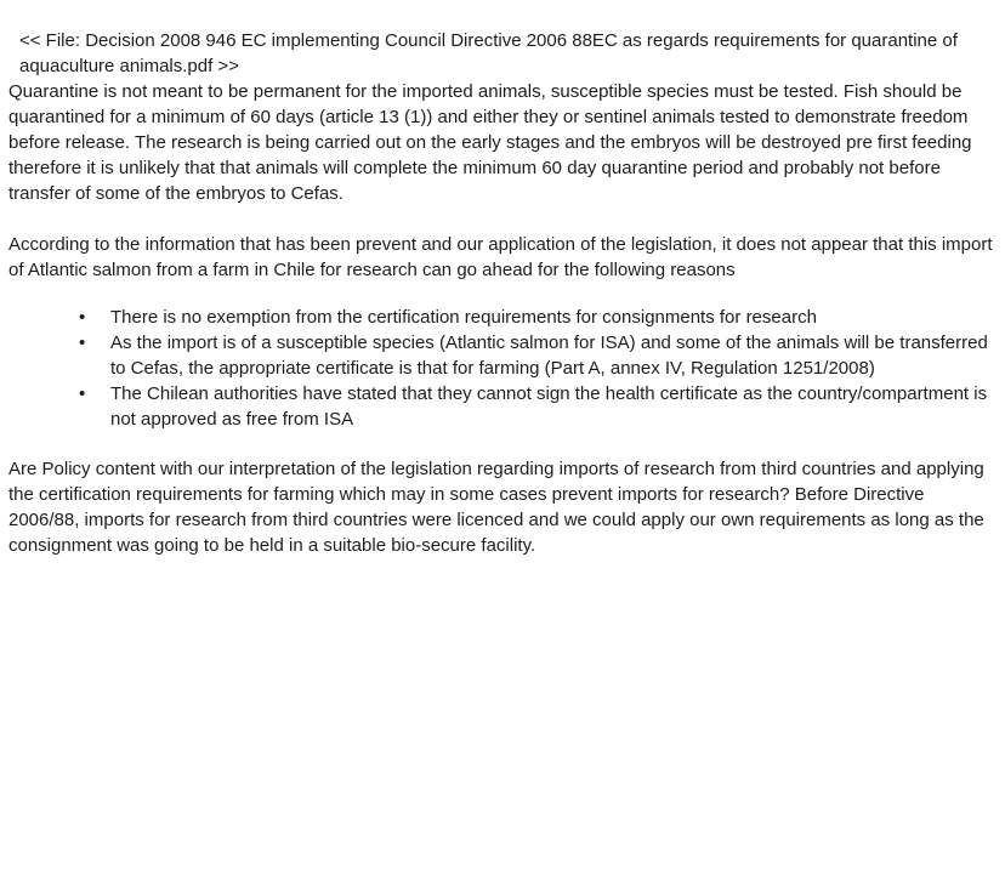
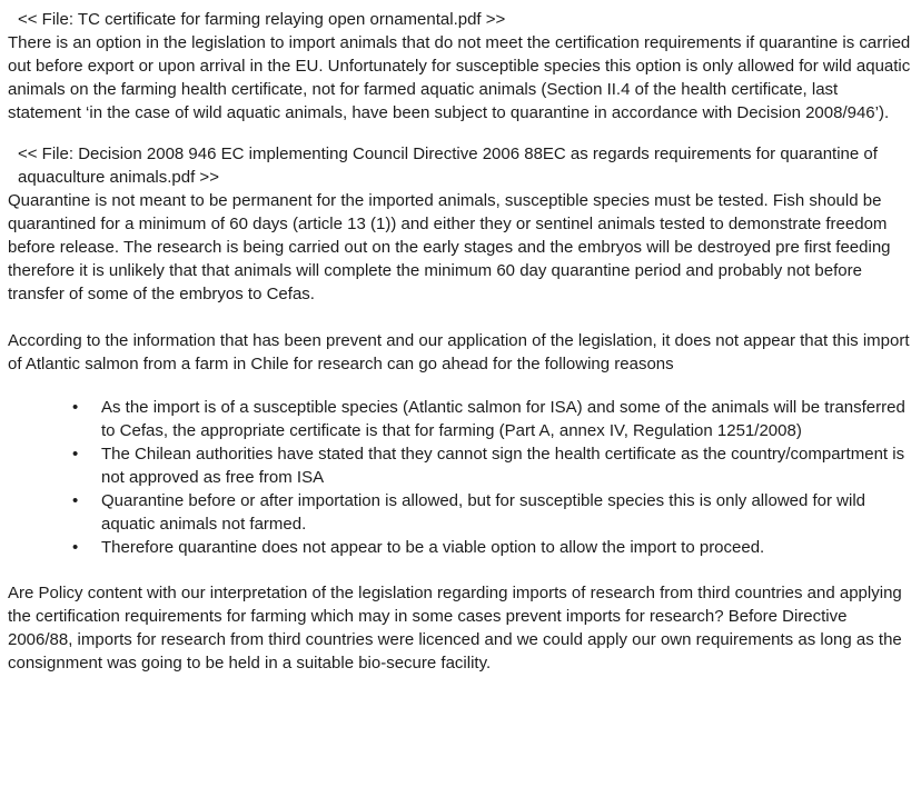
+ << File: TC certificate for farming relaying open ornamental.pdf >>
+ There is an option in the legislation to import animals that do not meet the certification requirements if quarantine is carried out before export or upon arrival in the EU. Unfortunately for susceptible species this option is only allowed for wild aquatic animals on the farming health certificate, not for farmed aquatic animals (Section II.4 of the health certificate, last statement ‘in the case of wild aquatic animals, have been subject to quarantine in accordance with Decision 2008/946’).
  << File: Decision 2008 946 EC implementing Council Directive 2006 88EC as regards requirements for quarantine of aquaculture animals.pdf >>
  Quarantine is not meant to be permanent for the imported animals, susceptible species must be tested. Fish should be quarantined for a minimum of 60 days (article 13 (1)) and either they or sentinel animals tested to demonstrate freedom before release. The research is being carried out on the early stages and the embryos will be destroyed pre first feeding therefore it is unlikely that that animals will complete the minimum 60 day quarantine period and probably not before transfer of some of the embryos to Cefas.
  According to the information that has been prevent and our application of the legislation, it does not appear that this import of Atlantic salmon from a farm in Chile for research can go ahead for the following reasons
- There is no exemption from the certification requirements for consignments for research
  As the import is of a susceptible species (Atlantic salmon for ISA) and some of the animals will be transferred to Cefas, the appropriate certificate is that for farming (Part A, annex IV, Regulation 1251/2008)
  The Chilean authorities have stated that they cannot sign the health certificate as the country/compartment is not approved as free from ISA
+ Quarantine before or after importation is allowed, but for susceptible species this is only allowed for wild aquatic animals not farmed.
+ Therefore quarantine does not appear to be a viable option to allow the import to proceed.
  Are Policy content with our interpretation of the legislation regarding imports of research from third countries and applying the certification requirements for farming which may in some cases prevent imports for research? Before Directive 2006/88, imports for research from third countries were licenced and we could apply our own requirements as long as the consignment was going to be held in a suitable bio-secure facility.
